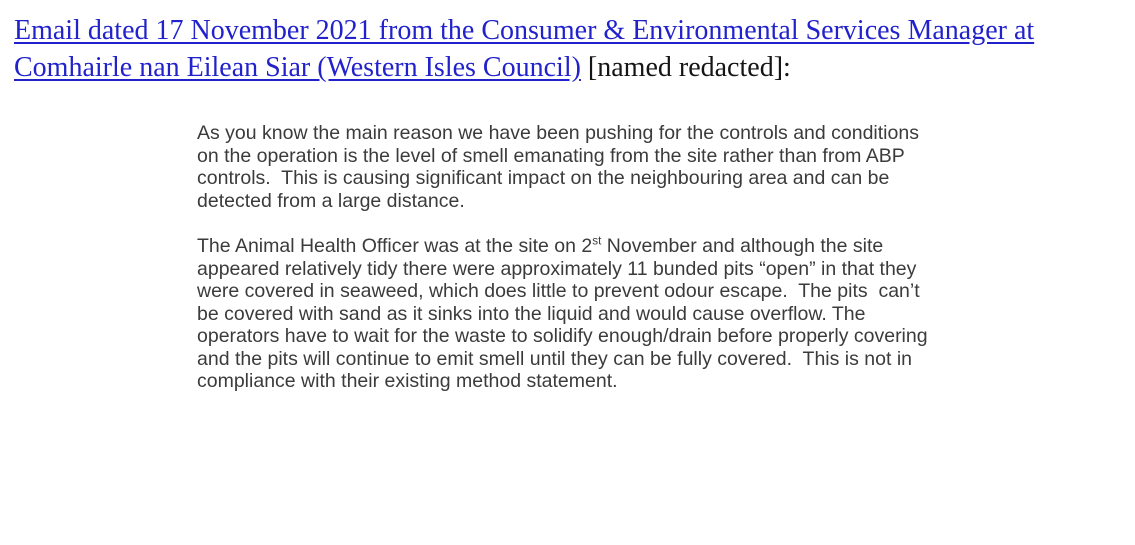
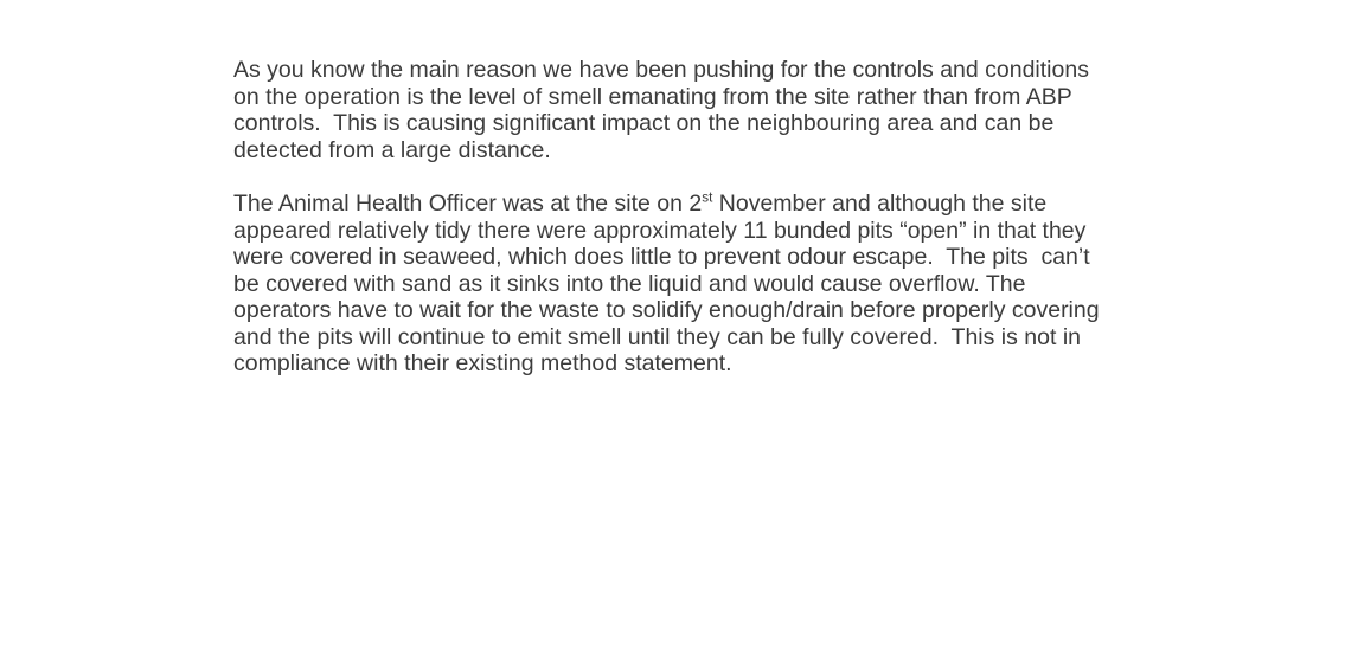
- Email dated 17 November 2021 from the Consumer & Environmental Services Manager at
- Comhairle nan Eilean Siar (Western Isles Council) [named redacted]:
  As you know the main reason we have been pushing for the controls and conditions
  on the operation is the level of smell emanating from the site rather than from ABP
  controls. This is causing significant impact on the neighbouring area and can be
  detected from a large distance.
  The Animal Health Officer was at the site on 2st November and although the site
  appeared relatively tidy there were approximately 11 bunded pits “open” in that they
  were covered in seaweed, which does little to prevent odour escape. The pits can’t
  be covered with sand as it sinks into the liquid and would cause overflow. The
  operators have to wait for the waste to solidify enough/drain before properly covering
  and the pits will continue to emit smell until they can be fully covered. This is not in
  compliance with their existing method statement.
